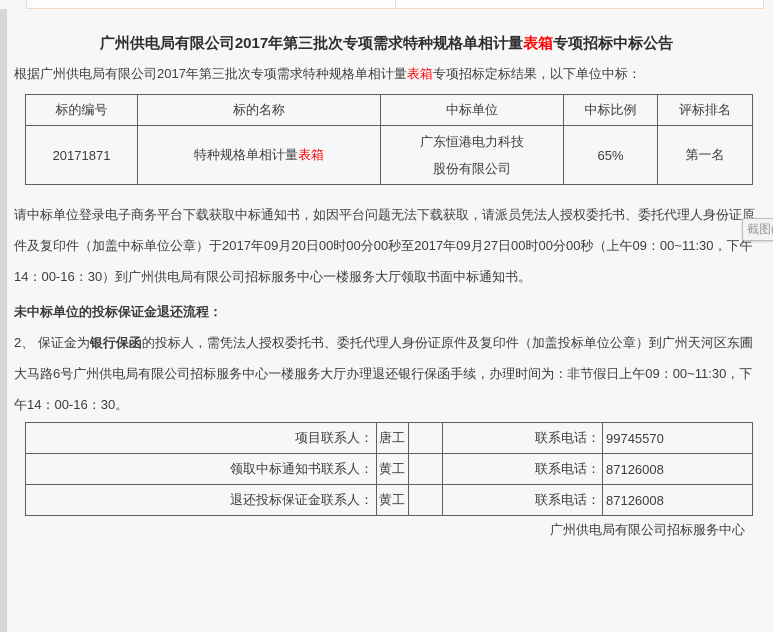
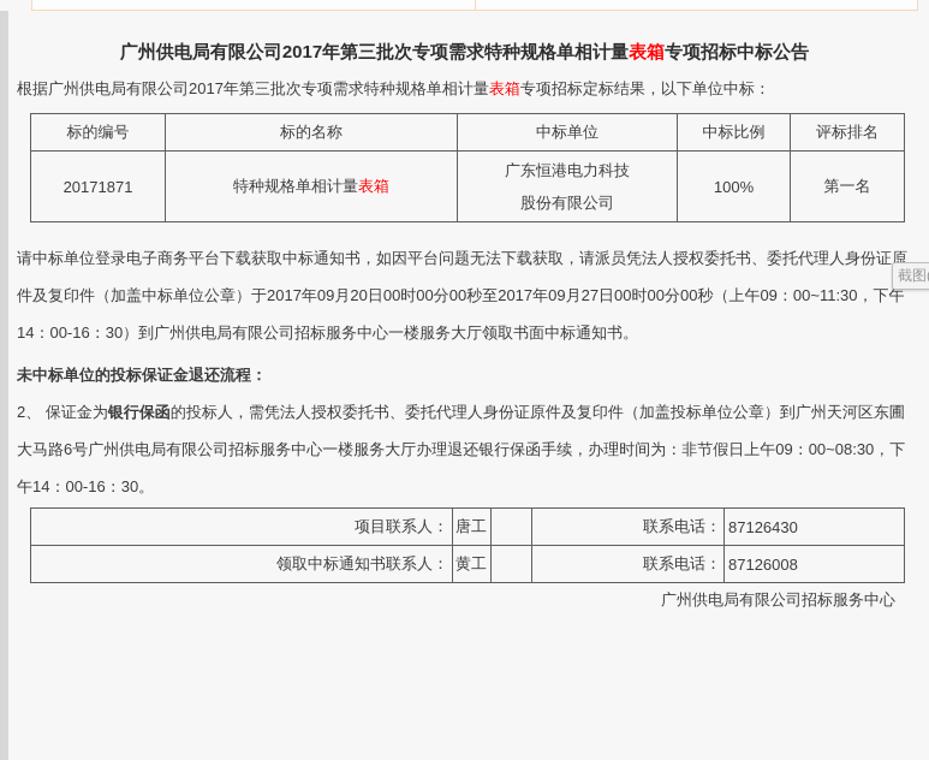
  广州供电局有限公司2017年第三批次专项需求特种规格单相计量表箱专项招标中标公告
  根据广州供电局有限公司2017年第三批次专项需求特种规格单相计量表箱专项招标定标结果，以下单位中标：
  标的编号	标的名称	中标单位	中标比例	评标排名
- 20171871	特种规格单相计量表箱	广东恒港电力科技 股份有限公司	65%	第一名
+ 20171871	特种规格单相计量表箱	广东恒港电力科技 股份有限公司	100%	第一名
  请中标单位登录电子商务平台下载获取中标通知书，如因平台问题无法下载获取，请派员凭法人授权委托书、委托代理人身份证原件及复印件（加盖中标单位公章）于2017年09月20日00时00分00秒至2017年09月27日00时00分00秒（上午09：00~11:30，下午14：00-16：30）到广州供电局有限公司招标服务中心一楼服务大厅领取书面中标通知书。
  未中标单位的投标保证金退还流程：
- 2、 保证金为银行保函的投标人，需凭法人授权委托书、委托代理人身份证原件及复印件（加盖投标单位公章）到广州天河区东圃大马路6号广州供电局有限公司招标服务中心一楼服务大厅办理退还银行保函手续，办理时间为：非节假日上午09：00~11:30，下午14：00-16：30。
+ 2、 保证金为银行保函的投标人，需凭法人授权委托书、委托代理人身份证原件及复印件（加盖投标单位公章）到广州天河区东圃大马路6号广州供电局有限公司招标服务中心一楼服务大厅办理退还银行保函手续，办理时间为：非节假日上午09：00~08:30，下午14：00-16：30。
- 项目联系人：	唐工		联系电话：	99745570
+ 项目联系人：	唐工		联系电话：	87126430
  领取中标通知书联系人：	黄工		联系电话：	87126008
- 退还投标保证金联系人：	黄工		联系电话：	87126008
  广州供电局有限公司招标服务中心
